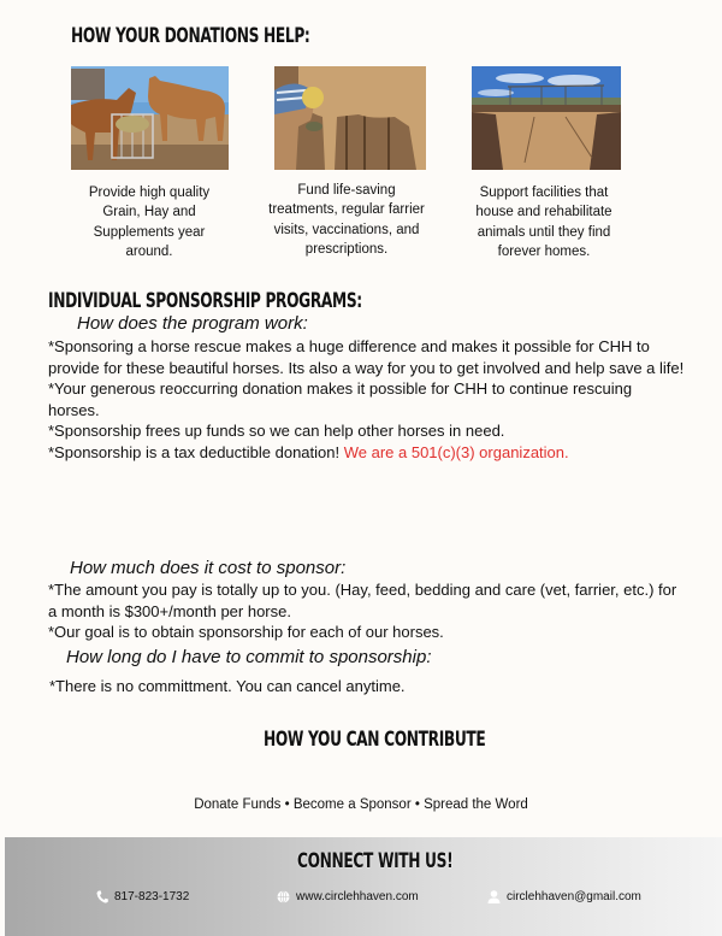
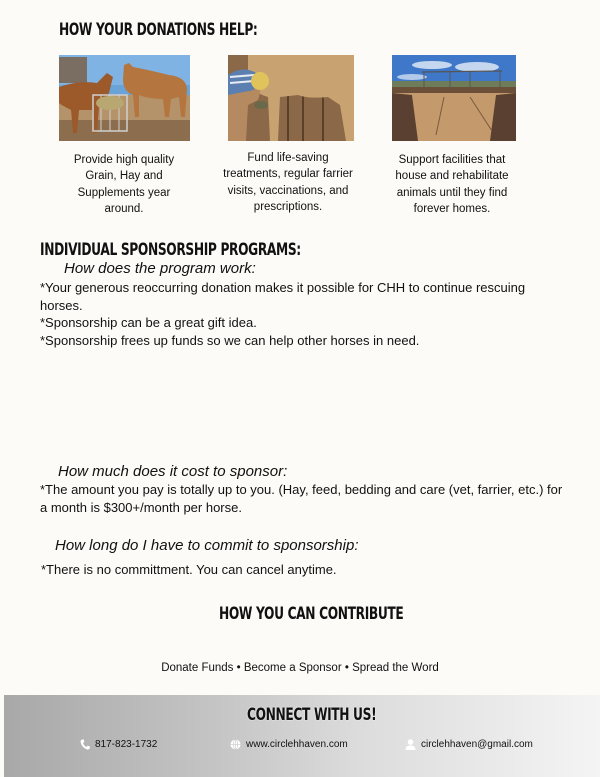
  HOW YOUR DONATIONS HELP:
  Provide high quality Grain, Hay and Supplements year around.
  Fund life-saving treatments, regular farrier visits, vaccinations, and prescriptions.
  Support facilities that house and rehabilitate animals until they find forever homes.
  INDIVIDUAL SPONSORSHIP PROGRAMS:
  How does the program work:
- *Sponsoring a horse rescue makes a huge difference and makes it possible for CHH to provide for these beautiful horses. Its also a way for you to get involved and help save a life!
  *Your generous reoccurring donation makes it possible for CHH to continue rescuing horses.
+ *Sponsorship can be a great gift idea.
  *Sponsorship frees up funds so we can help other horses in need.
- *Sponsorship is a tax deductible donation! We are a 501(c)(3) organization.
  How much does it cost to sponsor:
  *The amount you pay is totally up to you. (Hay, feed, bedding and care (vet, farrier, etc.) for a month is $300+/month per horse.
- *Our goal is to obtain sponsorship for each of our horses.
  How long do I have to commit to sponsorship:
  *There is no committment. You can cancel anytime.
  HOW YOU CAN CONTRIBUTE
  Donate Funds • Become a Sponsor • Spread the Word
  CONNECT WITH US!
  817-823-1732
  www.circlehhaven.com
  circlehhaven@gmail.com
